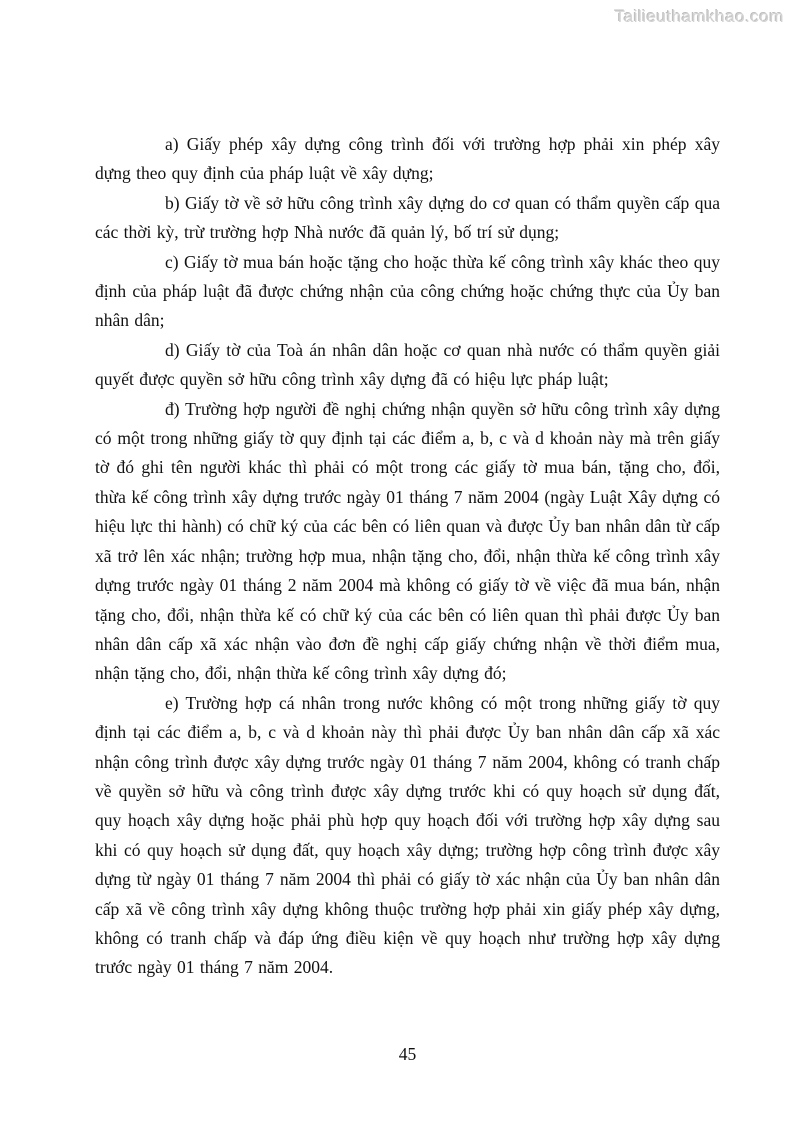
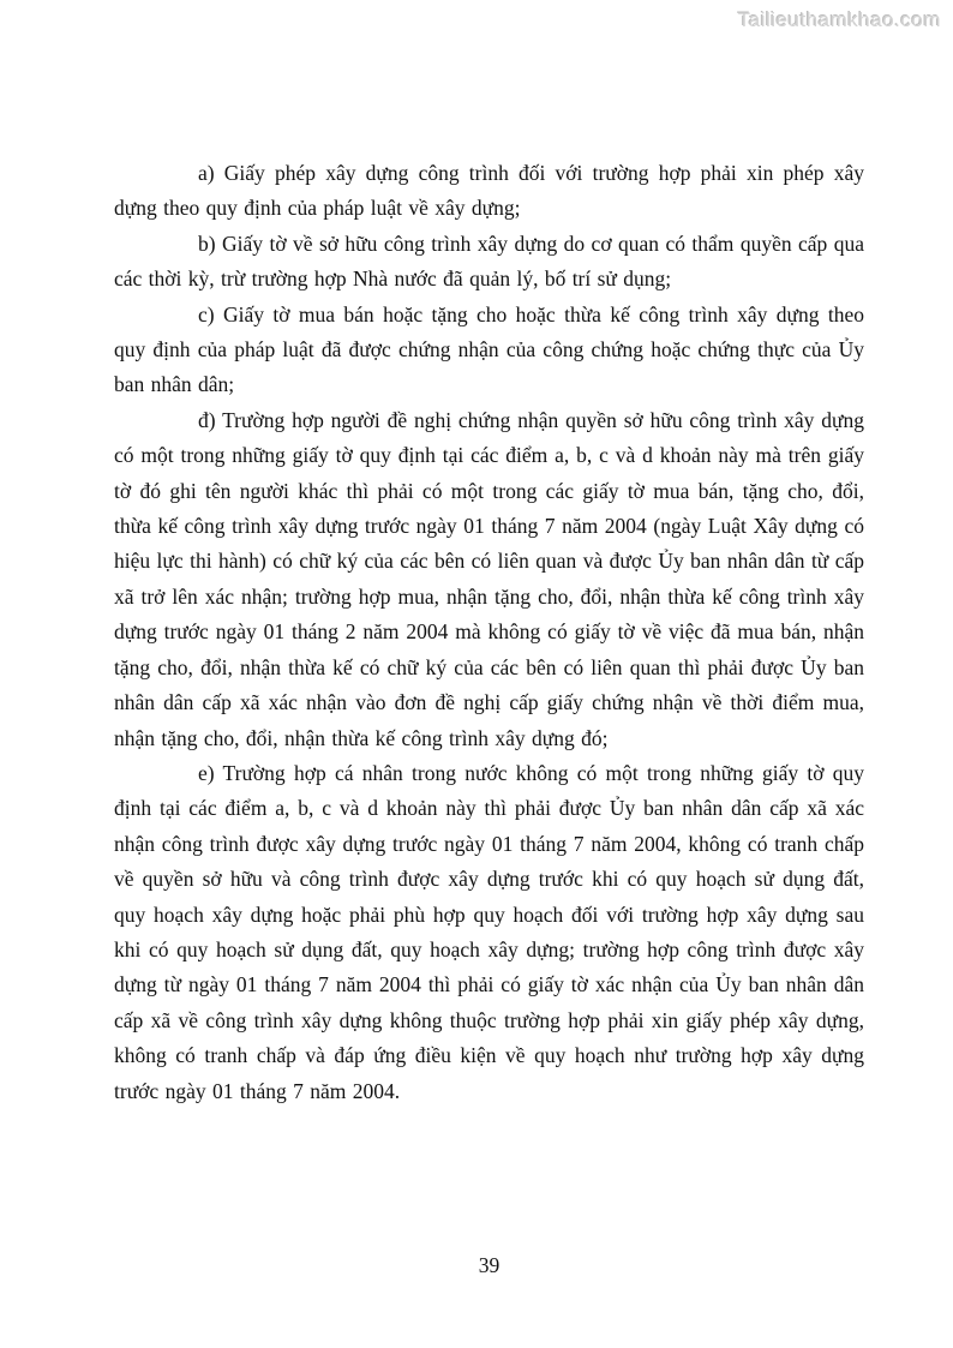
  Tailieuthamkhao.com
  a) Giấy phép xây dựng công trình đối với trường hợp phải xin phép xây dựng theo quy định của pháp luật về xây dựng;
  b) Giấy tờ về sở hữu công trình xây dựng do cơ quan có thẩm quyền cấp qua các thời kỳ, trừ trường hợp Nhà nước đã quản lý, bố trí sử dụng;
- c) Giấy tờ mua bán hoặc tặng cho hoặc thừa kế công trình xây khác theo quy định của pháp luật đã được chứng nhận của công chứng hoặc chứng thực của Ủy ban nhân dân;
+ c) Giấy tờ mua bán hoặc tặng cho hoặc thừa kế công trình xây dựng theo quy định của pháp luật đã được chứng nhận của công chứng hoặc chứng thực của Ủy ban nhân dân;
- d) Giấy tờ của Toà án nhân dân hoặc cơ quan nhà nước có thẩm quyền giải quyết được quyền sở hữu công trình xây dựng đã có hiệu lực pháp luật;
  đ) Trường hợp người đề nghị chứng nhận quyền sở hữu công trình xây dựng có một trong những giấy tờ quy định tại các điểm a, b, c và d khoản này mà trên giấy tờ đó ghi tên người khác thì phải có một trong các giấy tờ mua bán, tặng cho, đổi, thừa kế công trình xây dựng trước ngày 01 tháng 7 năm 2004 (ngày Luật Xây dựng có hiệu lực thi hành) có chữ ký của các bên có liên quan và được Ủy ban nhân dân từ cấp xã trở lên xác nhận; trường hợp mua, nhận tặng cho, đổi, nhận thừa kế công trình xây dựng trước ngày 01 tháng 2 năm 2004 mà không có giấy tờ về việc đã mua bán, nhận tặng cho, đổi, nhận thừa kế có chữ ký của các bên có liên quan thì phải được Ủy ban nhân dân cấp xã xác nhận vào đơn đề nghị cấp giấy chứng nhận về thời điểm mua, nhận tặng cho, đổi, nhận thừa kế công trình xây dựng đó;
  e) Trường hợp cá nhân trong nước không có một trong những giấy tờ quy định tại các điểm a, b, c và d khoản này thì phải được Ủy ban nhân dân cấp xã xác nhận công trình được xây dựng trước ngày 01 tháng 7 năm 2004, không có tranh chấp về quyền sở hữu và công trình được xây dựng trước khi có quy hoạch sử dụng đất, quy hoạch xây dựng hoặc phải phù hợp quy hoạch đối với trường hợp xây dựng sau khi có quy hoạch sử dụng đất, quy hoạch xây dựng; trường hợp công trình được xây dựng từ ngày 01 tháng 7 năm 2004 thì phải có giấy tờ xác nhận của Ủy ban nhân dân cấp xã về công trình xây dựng không thuộc trường hợp phải xin giấy phép xây dựng, không có tranh chấp và đáp ứng điều kiện về quy hoạch như trường hợp xây dựng trước ngày 01 tháng 7 năm 2004.
- 45
+ 39
